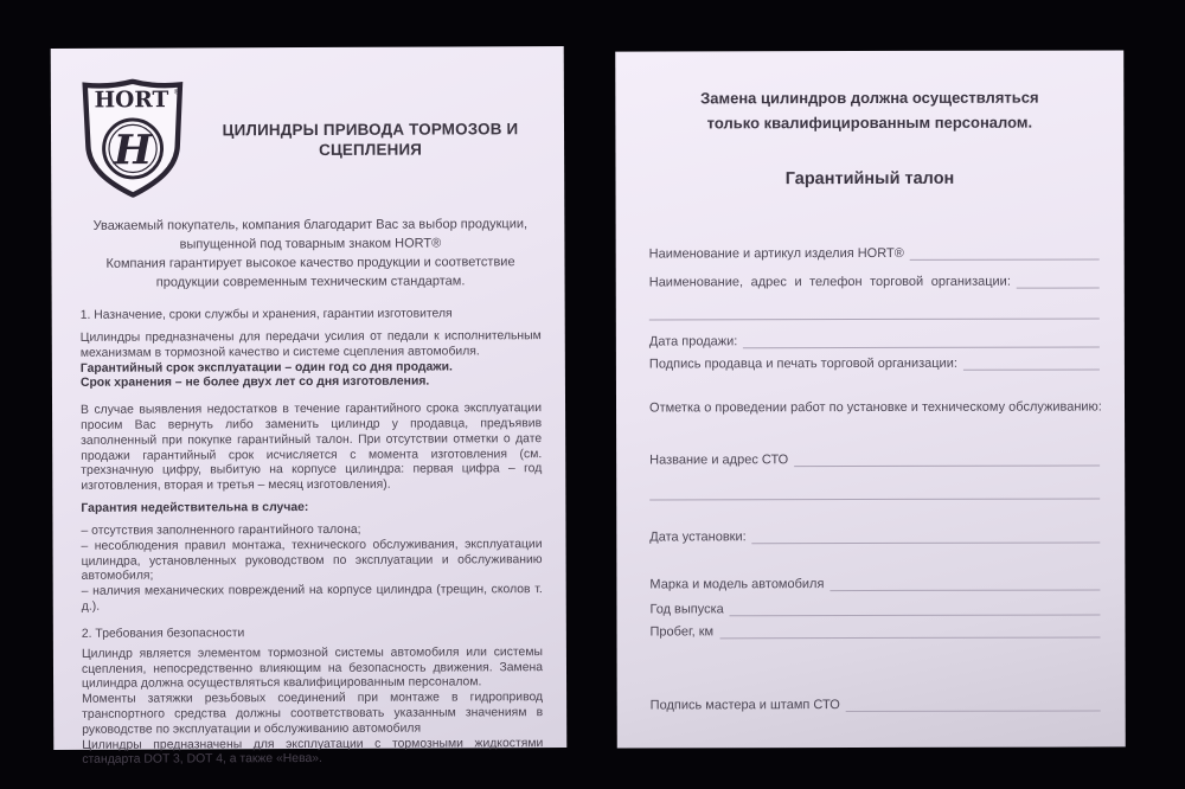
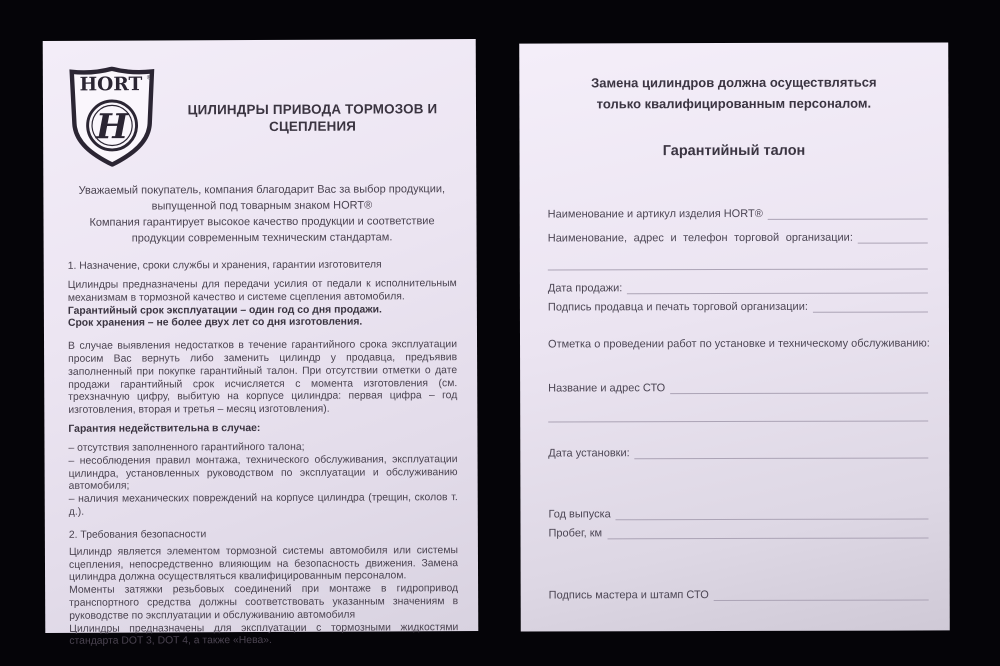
  HORT
  H
  ЦИЛИНДРЫ ПРИВОДА ТОРМОЗОВ И СЦЕПЛЕНИЯ
  Уважаемый покупатель, компания благодарит Вас за выбор продукции,
  выпущенной под товарным знаком HORT®
  Компания гарантирует высокое качество продукции и соответствие
  продукции современным техническим стандартам.
  1. Назначение, сроки службы и хранения, гарантии изготовителя
  Цилиндры предназначены для передачи усилия от педали к исполнительным механизмам в тормозной качество и системе сцепления автомобиля.
  Гарантийный срок эксплуатации – один год со дня продажи.
  Срок хранения – не более двух лет со дня изготовления.
  В случае выявления недостатков в течение гарантийного срока эксплуатации просим Вас вернуть либо заменить цилиндр у продавца, предъявив заполненный при покупке гарантийный талон. При отсутствии отметки о дате продажи гарантийный срок исчисляется с момента изготовления (см. трехзначную цифру, выбитую на корпусе цилиндра: первая цифра – год изготовления, вторая и третья – месяц изготовления).
  Гарантия недействительна в случае:
  – отсутствия заполненного гарантийного талона;
  – несоблюдения правил монтажа, технического обслуживания, эксплуатации цилиндра, установленных руководством по эксплуатации и обслуживанию автомобиля;
  – наличия механических повреждений на корпусе цилиндра (трещин, сколов т. д.).
  2. Требования безопасности
  Цилиндр является элементом тормозной системы автомобиля или системы сцепления, непосредственно влияющим на безопасность движения. Замена цилиндра должна осуществляться квалифицированным персоналом.
  Моменты затяжки резьбовых соединений при монтаже в гидропривод транспортного средства должны соответствовать указанным значениям в руководстве по эксплуатации и обслуживанию автомобиля
  Цилиндры предназначены для эксплуатации с тормозными жидкостями стандарта DOT 3, DOT 4, а также «Нева».
  Замена цилиндров должна осуществляться
  только квалифицированным персоналом.
  Гарантийный талон
  Наименование и артикул изделия HORT®
  Наименование, адрес и телефон торговой организации:
  Дата продажи:
  Подпись продавца и печать торговой организации:
  Отметка о проведении работ по установке и техническому обслуживанию:
  Название и адрес СТО
  Дата установки:
- Марка и модель автомобиля
  Год выпуска
  Пробег, км
  Подпись мастера и штамп СТО
